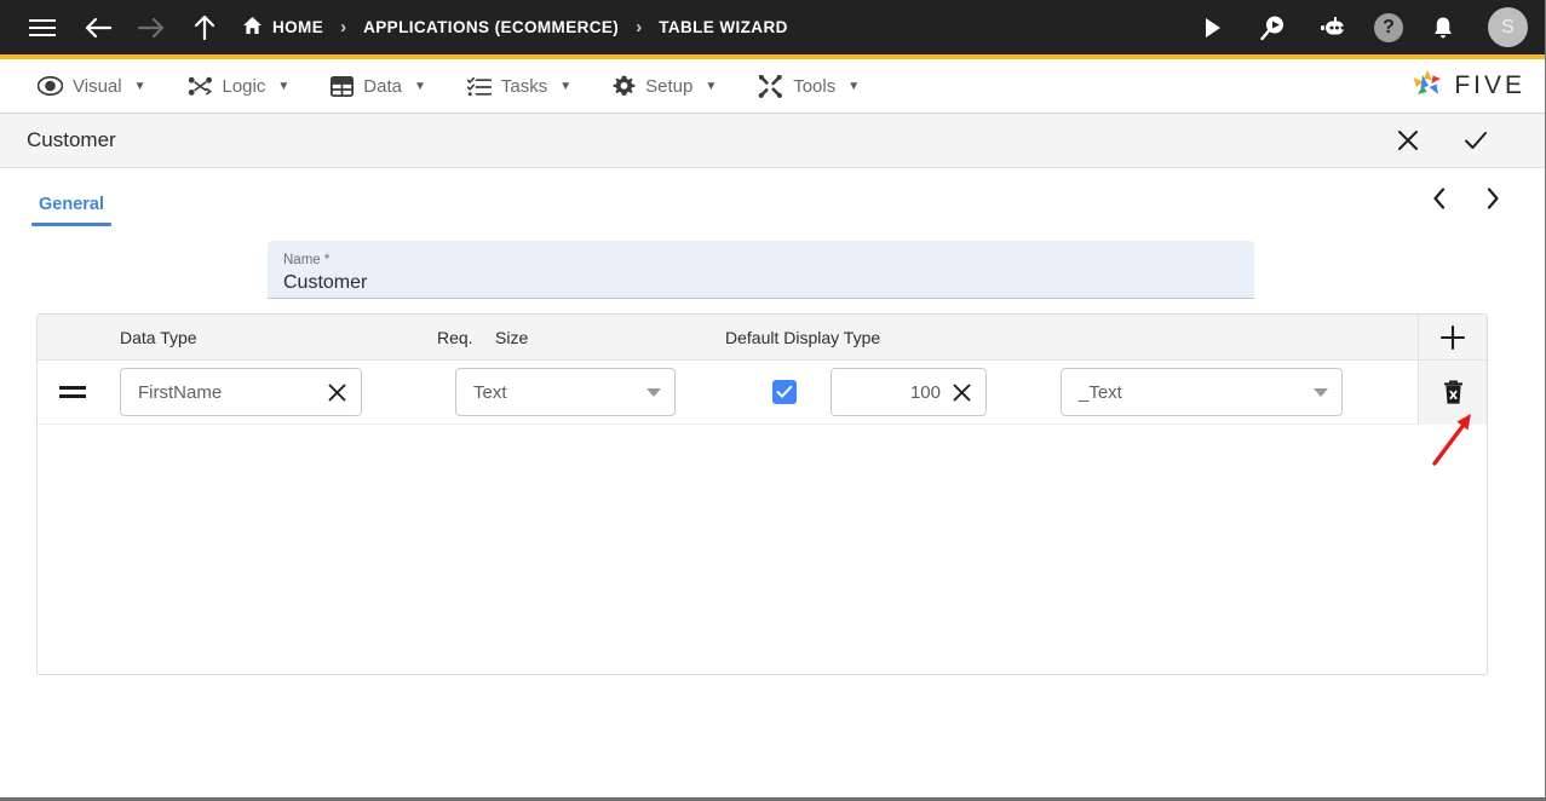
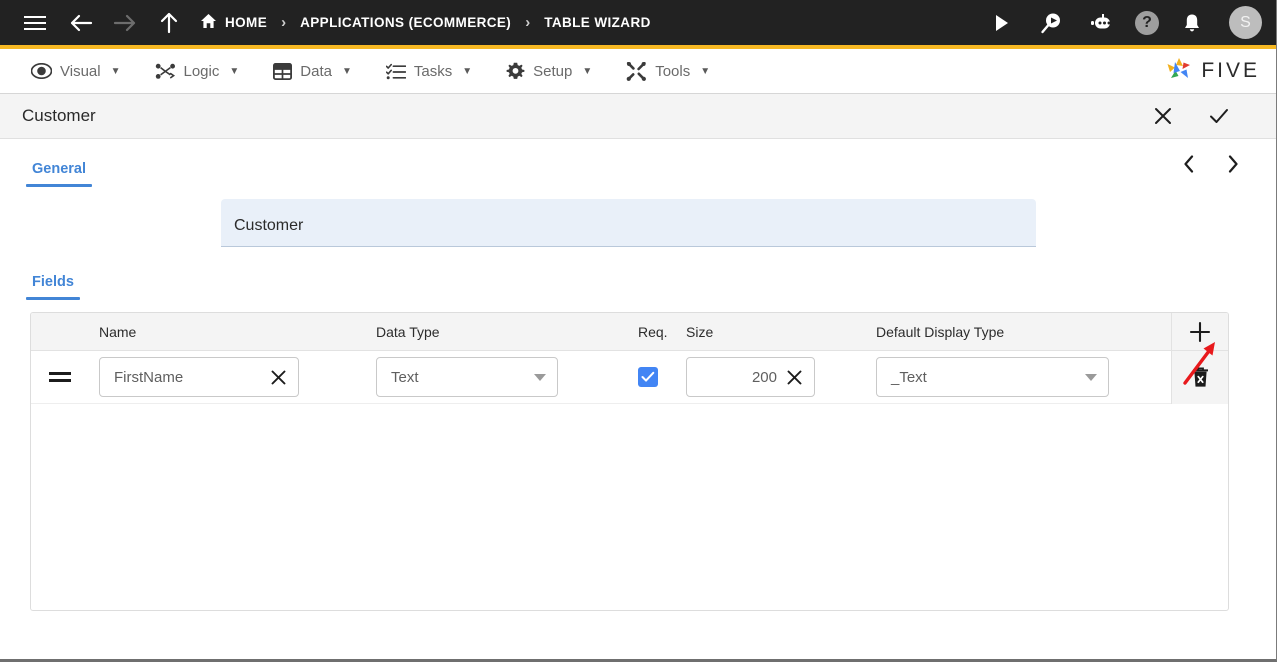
  HOME
  ›
  APPLICATIONS (ECOMMERCE)
  ›
  TABLE WIZARD
  ?
  S
  Visual
  ▼
  Logic
  ▼
  Data
  ▼
  Tasks
  ▼
  Setup
  ▼
  Tools
  ▼
  FIVE
  Customer
  General
- Name *
  Customer
+ Fields
+ Name
  Data Type
  Req.
  Size
  Default Display Type
  FirstName
  Text
- 100
+ 200
  _Text
